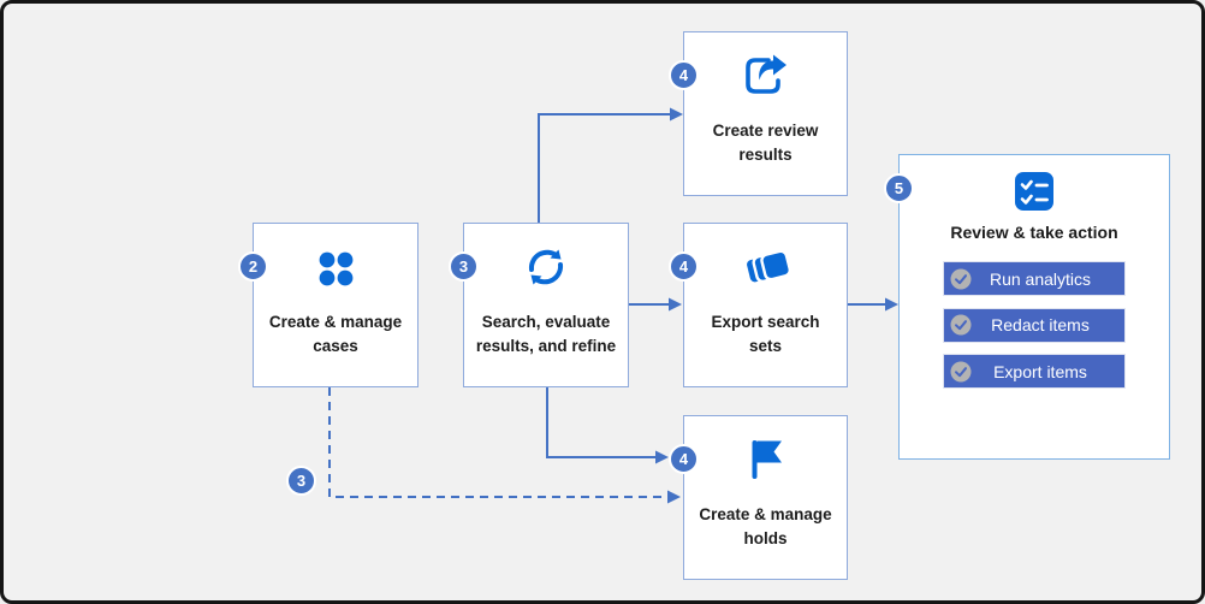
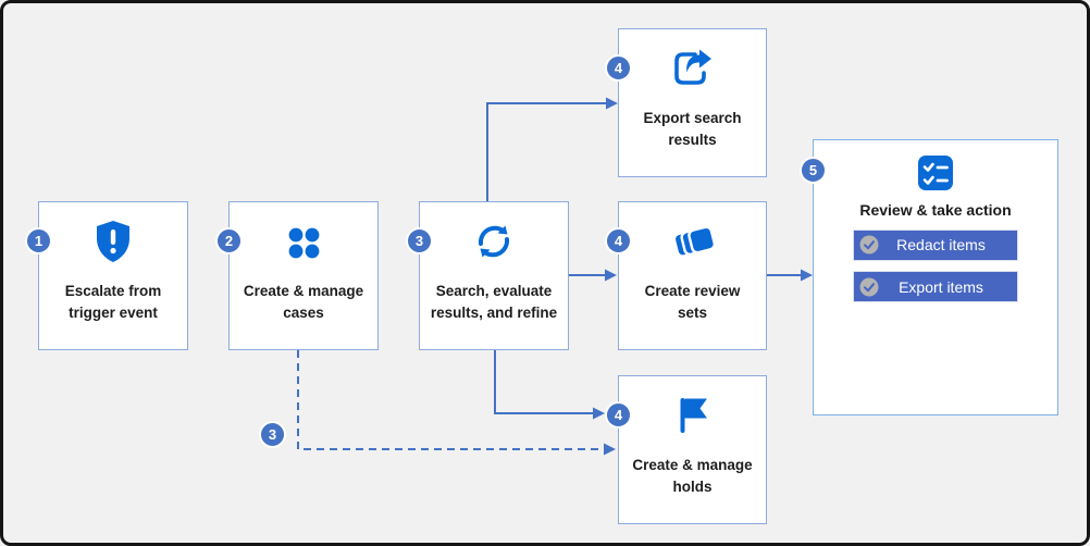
+ 1
+ Escalate from
+ trigger event
  2
  Create & manage
  cases
  3
  Search, evaluate
  results, and refine
  4
- Create review
+ Export search
  results
  4
- Export search
+ Create review
  sets
  4
  Create & manage
  holds
  5
  Review & take action
- Run analytics
  Redact items
  Export items
  3
